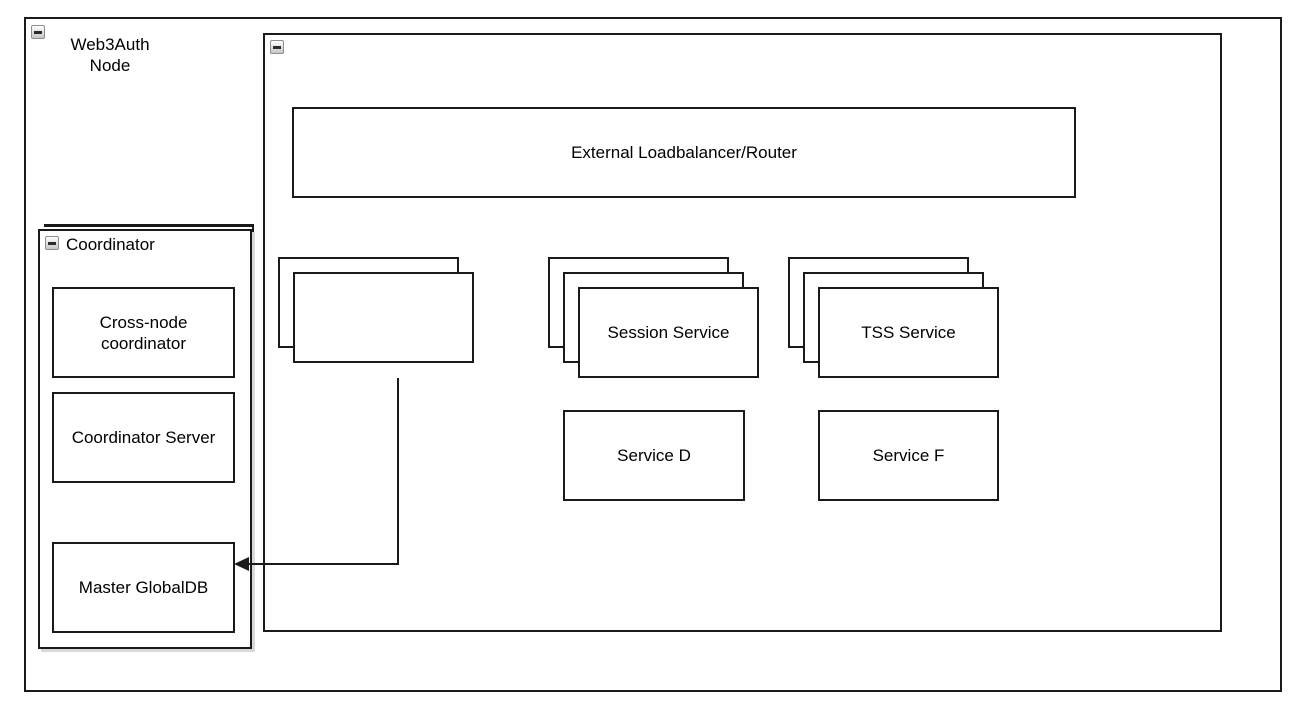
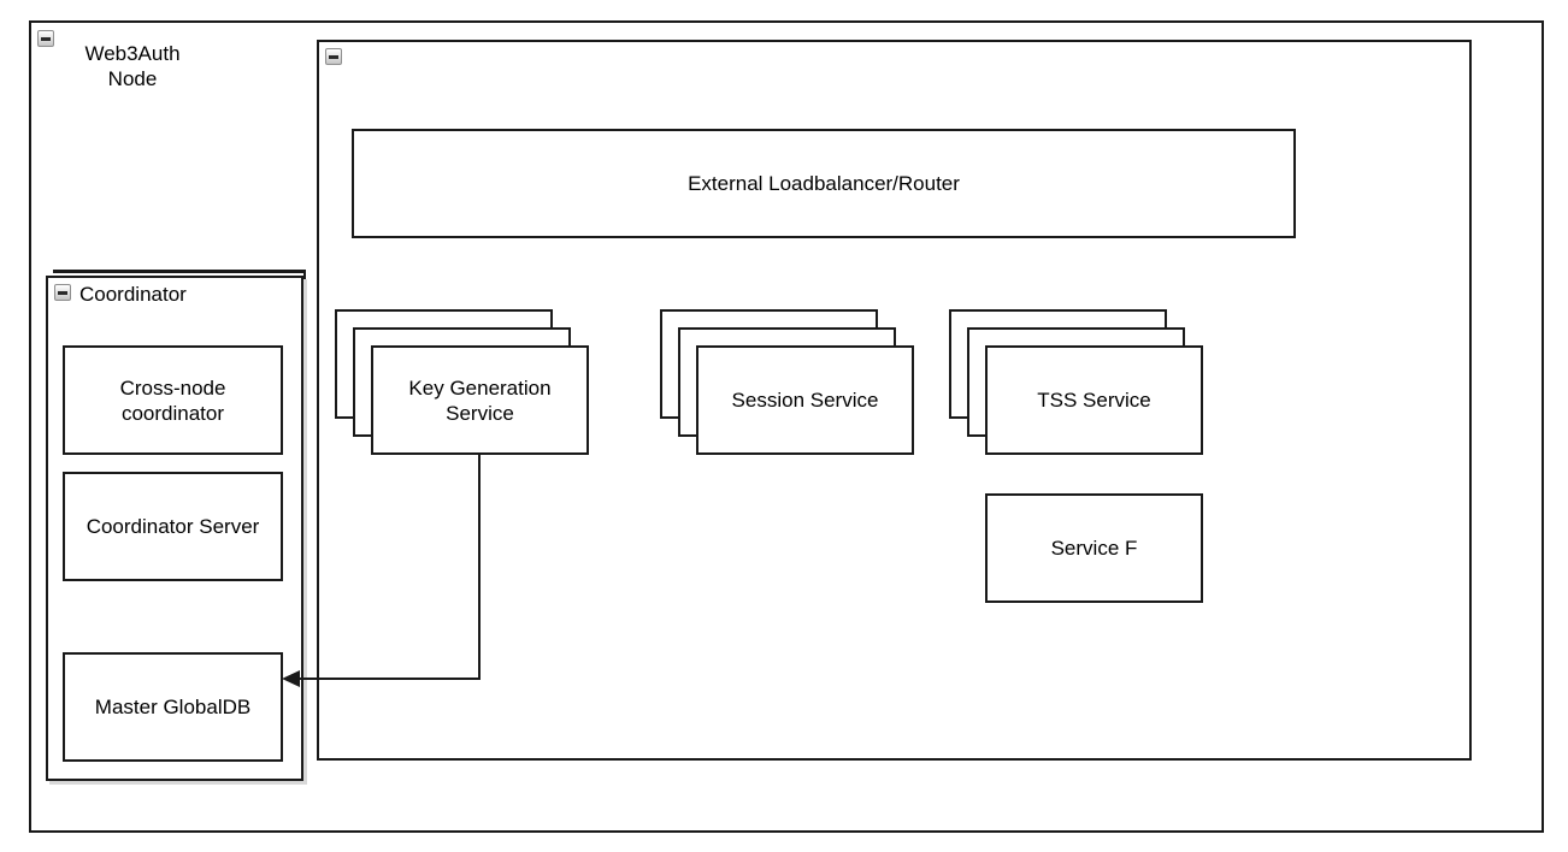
  Web3Auth
  Node
  External Loadbalancer/Router
  Coordinator
  Cross-node
  coordinator
  Coordinator Server
  Master GlobalDB
+ Key Generation
+ Service
  Session Service
  TSS Service
- Service D
  Service F
